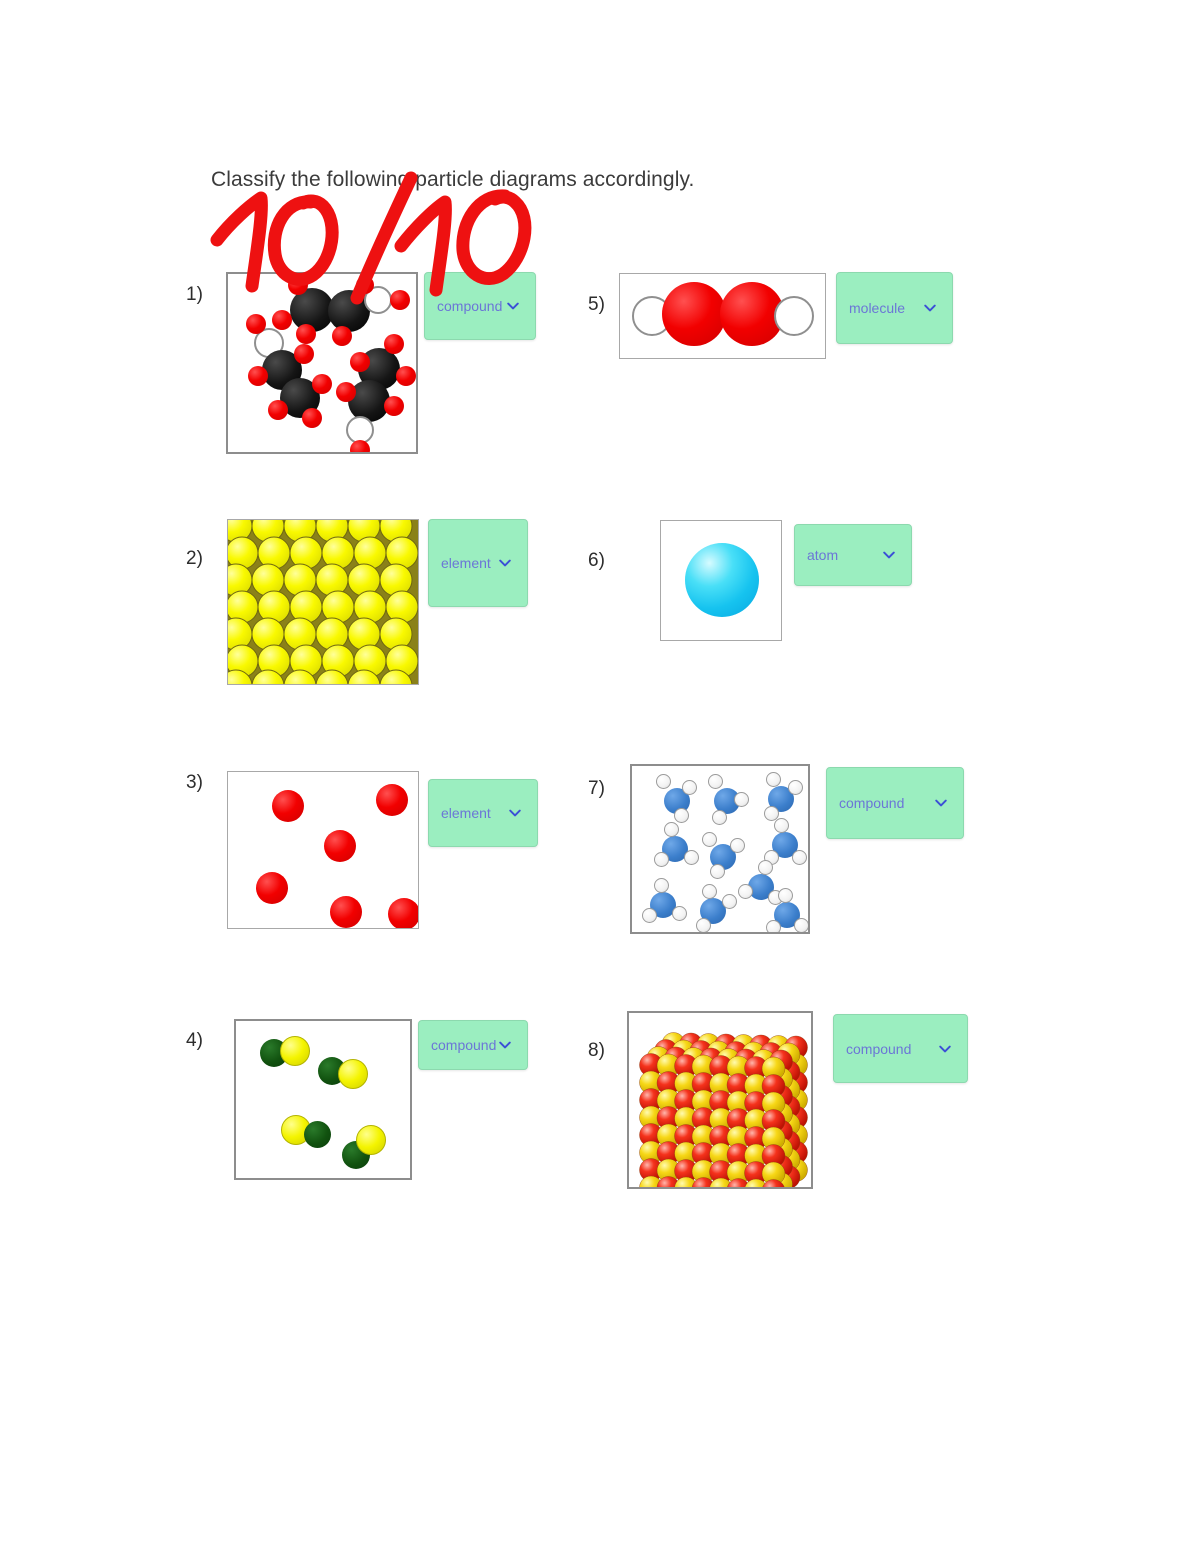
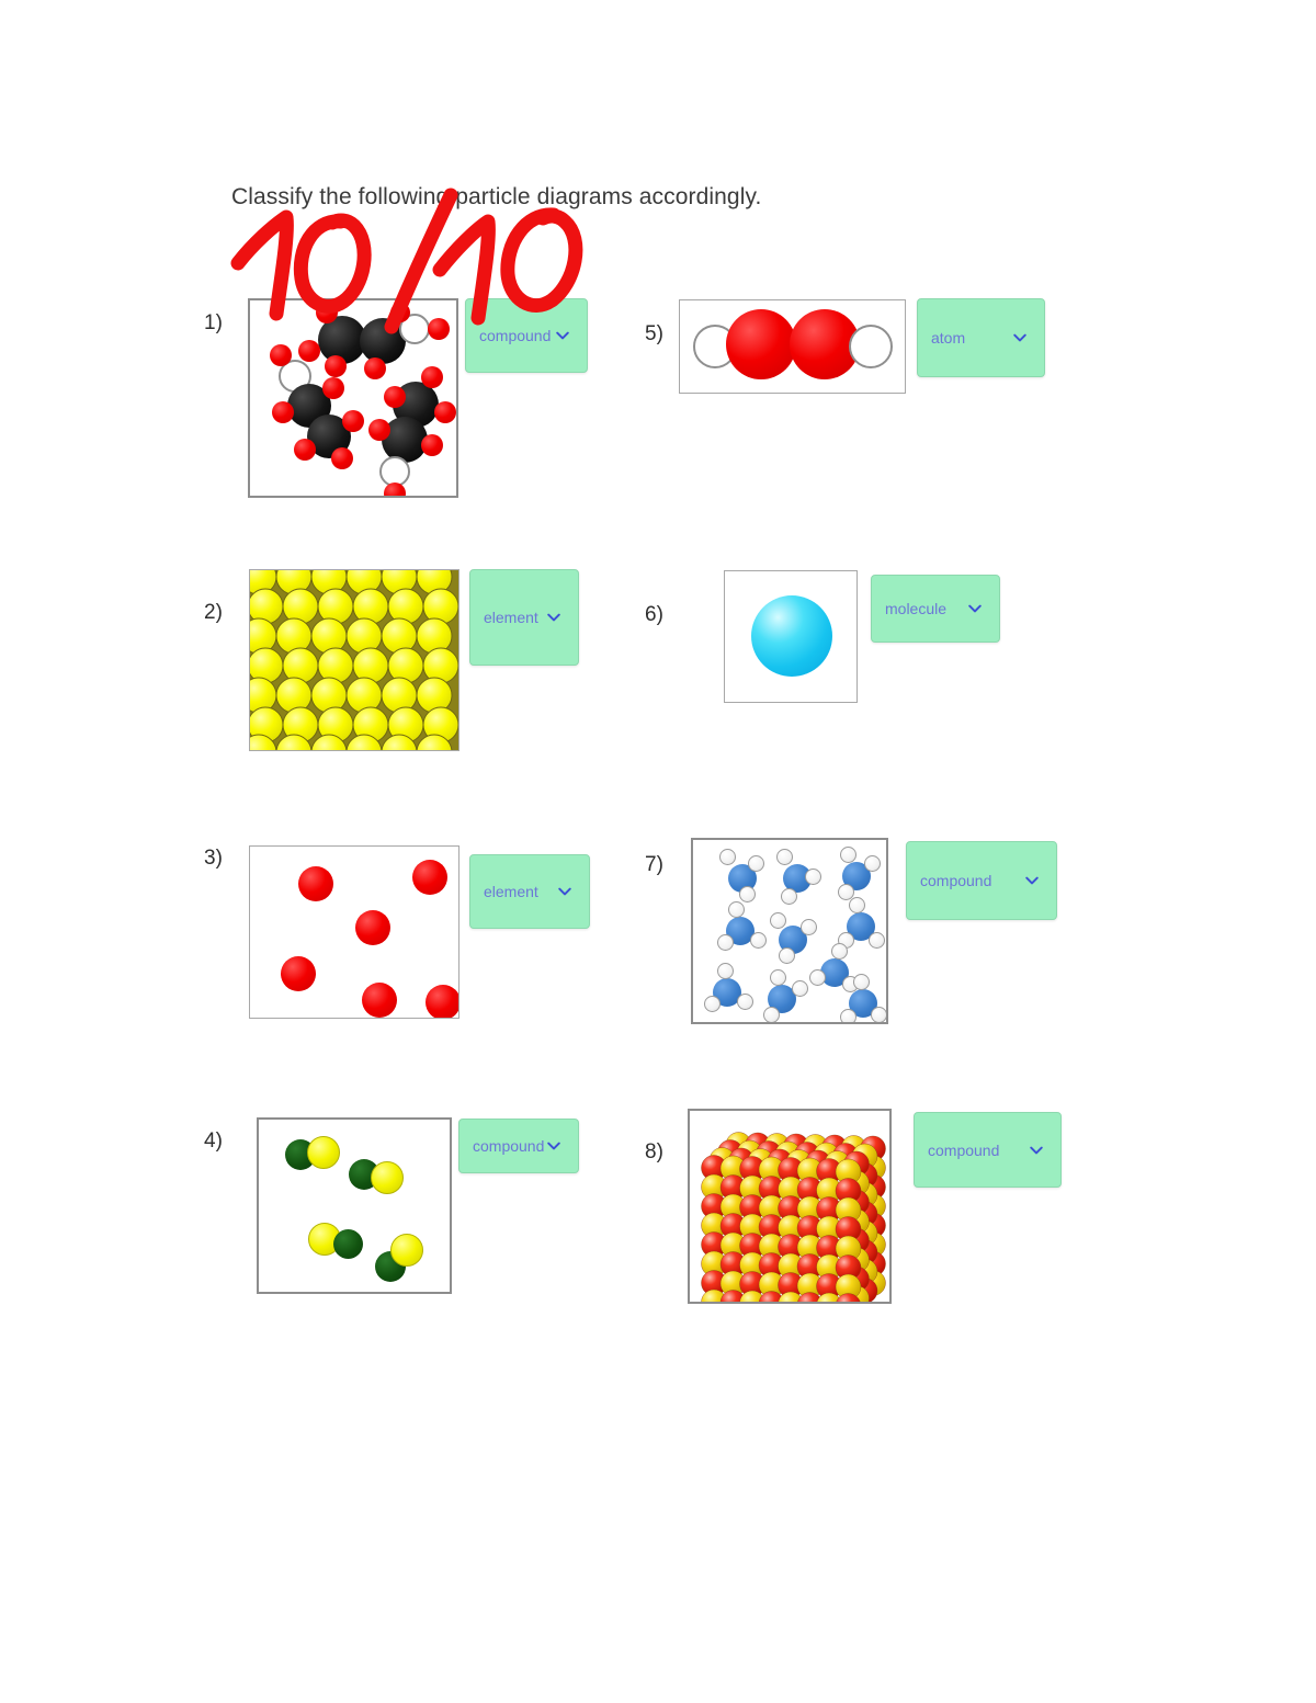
  Classify the followin particle diagrams accordingly.
  1)
  compound
  2)
  element
  3)
  element
  4)
  compound
  5)
- molecule
+ atom
  6)
- atom
+ molecule
  7)
  compound
  8)
  compound
